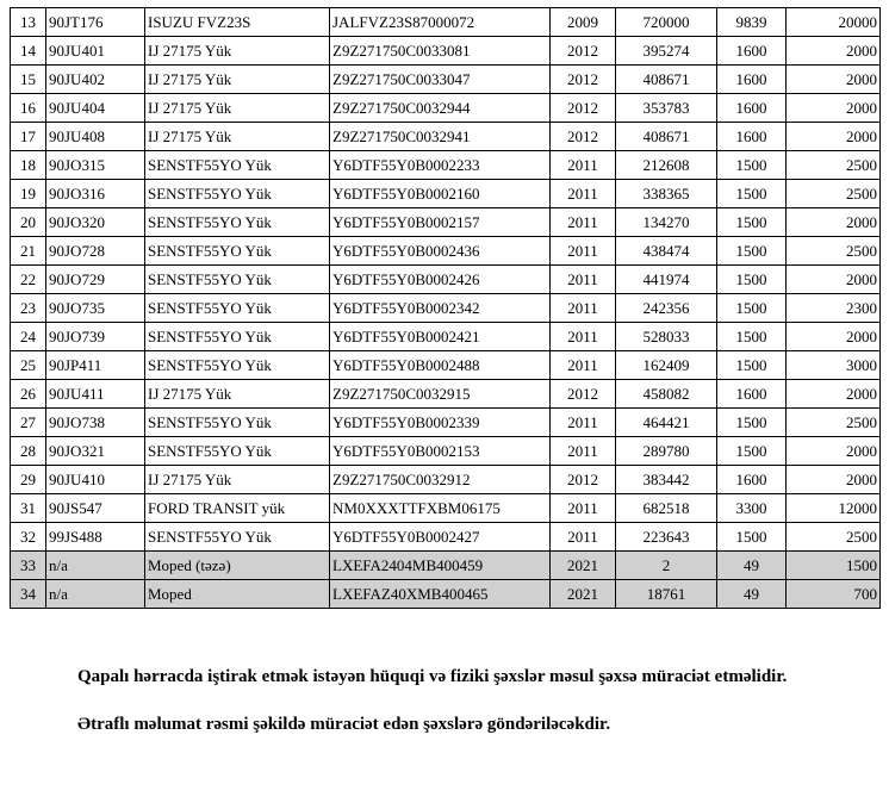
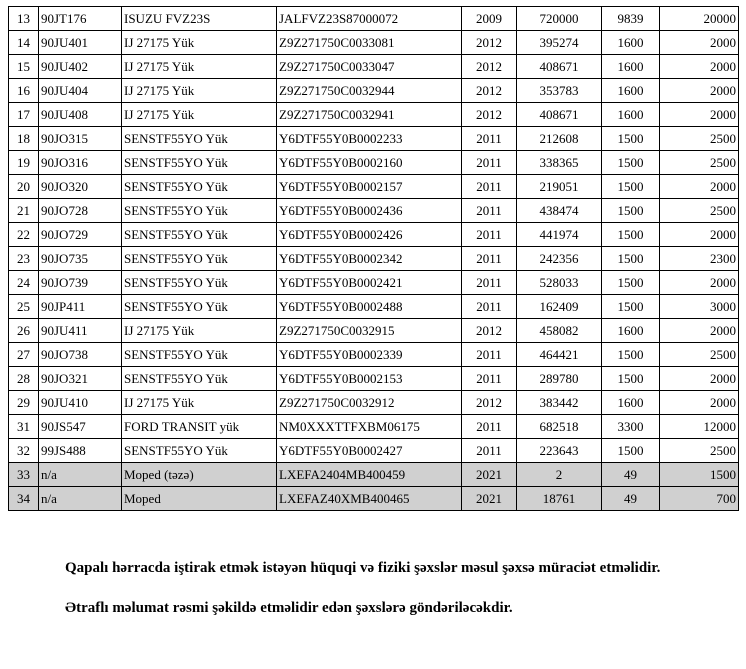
  13	90JT176	ISUZU FVZ23S	JALFVZ23S87000072	2009	720000	9839	20000
  14	90JU401	IJ 27175 Yük	Z9Z271750C0033081	2012	395274	1600	2000
  15	90JU402	IJ 27175 Yük	Z9Z271750C0033047	2012	408671	1600	2000
  16	90JU404	IJ 27175 Yük	Z9Z271750C0032944	2012	353783	1600	2000
  17	90JU408	IJ 27175 Yük	Z9Z271750C0032941	2012	408671	1600	2000
  18	90JO315	SENSTF55YO Yük	Y6DTF55Y0B0002233	2011	212608	1500	2500
  19	90JO316	SENSTF55YO Yük	Y6DTF55Y0B0002160	2011	338365	1500	2500
- 20	90JO320	SENSTF55YO Yük	Y6DTF55Y0B0002157	2011	134270	1500	2000
+ 20	90JO320	SENSTF55YO Yük	Y6DTF55Y0B0002157	2011	219051	1500	2000
  21	90JO728	SENSTF55YO Yük	Y6DTF55Y0B0002436	2011	438474	1500	2500
  22	90JO729	SENSTF55YO Yük	Y6DTF55Y0B0002426	2011	441974	1500	2000
  23	90JO735	SENSTF55YO Yük	Y6DTF55Y0B0002342	2011	242356	1500	2300
  24	90JO739	SENSTF55YO Yük	Y6DTF55Y0B0002421	2011	528033	1500	2000
  25	90JP411	SENSTF55YO Yük	Y6DTF55Y0B0002488	2011	162409	1500	3000
  26	90JU411	IJ 27175 Yük	Z9Z271750C0032915	2012	458082	1600	2000
  27	90JO738	SENSTF55YO Yük	Y6DTF55Y0B0002339	2011	464421	1500	2500
  28	90JO321	SENSTF55YO Yük	Y6DTF55Y0B0002153	2011	289780	1500	2000
  29	90JU410	IJ 27175 Yük	Z9Z271750C0032912	2012	383442	1600	2000
  31	90JS547	FORD TRANSIT yük	NM0XXXTTFXBM06175	2011	682518	3300	12000
  32	99JS488	SENSTF55YO Yük	Y6DTF55Y0B0002427	2011	223643	1500	2500
  33	n/a	Moped (təzə)	LXEFA2404MB400459	2021	2	49	1500
  34	n/a	Moped	LXEFAZ40XMB400465	2021	18761	49	700
  Qapalı hərracda iştirak etmək istəyən hüquqi və fiziki şəxslər məsul şəxsə müraciət etməlidir.
- Ətraflı məlumat rəsmi şəkildə müraciət edən şəxslərə göndəriləcəkdir.
+ Ətraflı məlumat rəsmi şəkildə etməlidir edən şəxslərə göndəriləcəkdir.
